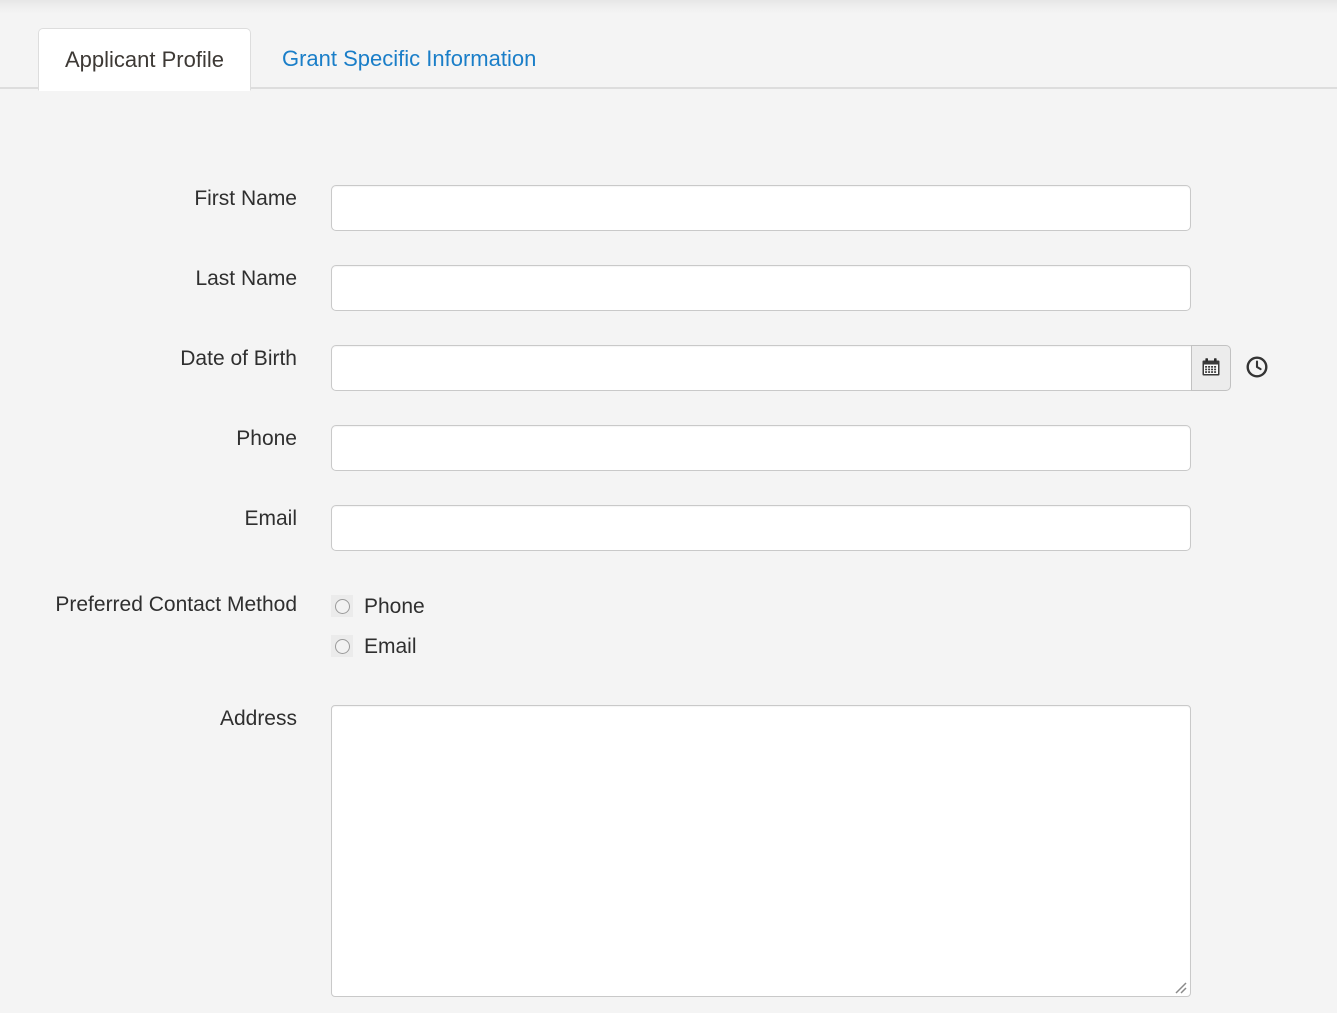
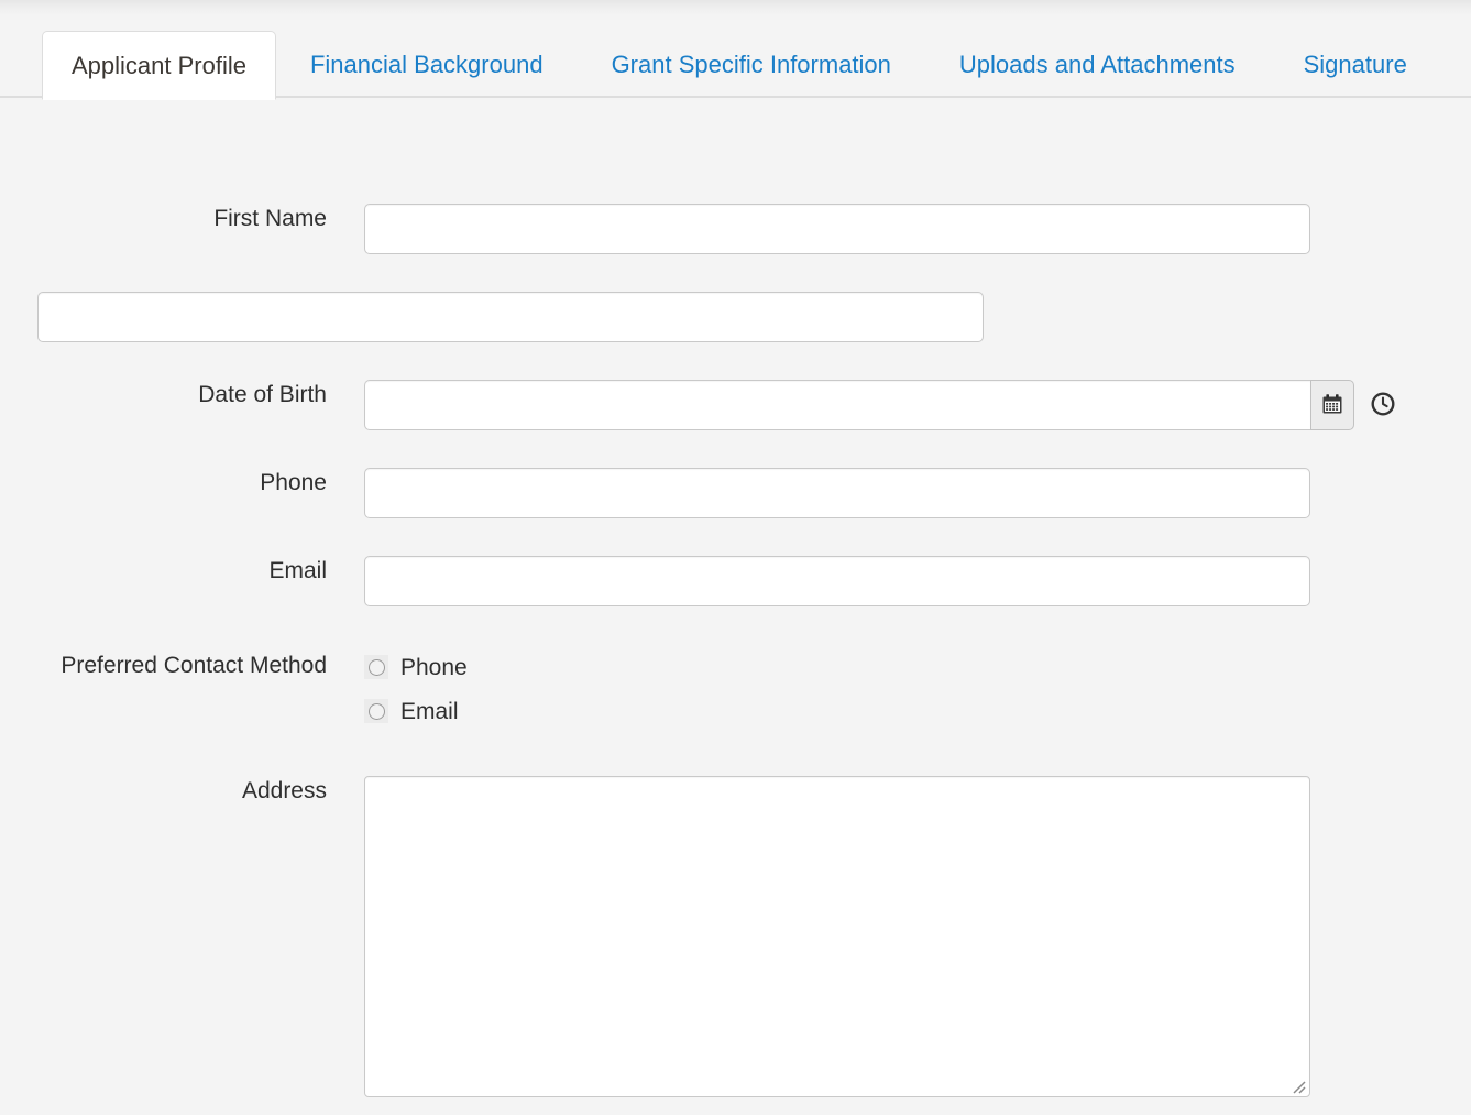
  Applicant Profile
+ Financial Background
  Grant Specific Information
+ Uploads and Attachments
+ Signature
  First Name
- Last Name
  Date of Birth
  Phone
  Email
  Preferred Contact Method
  Phone
  Email
  Address
